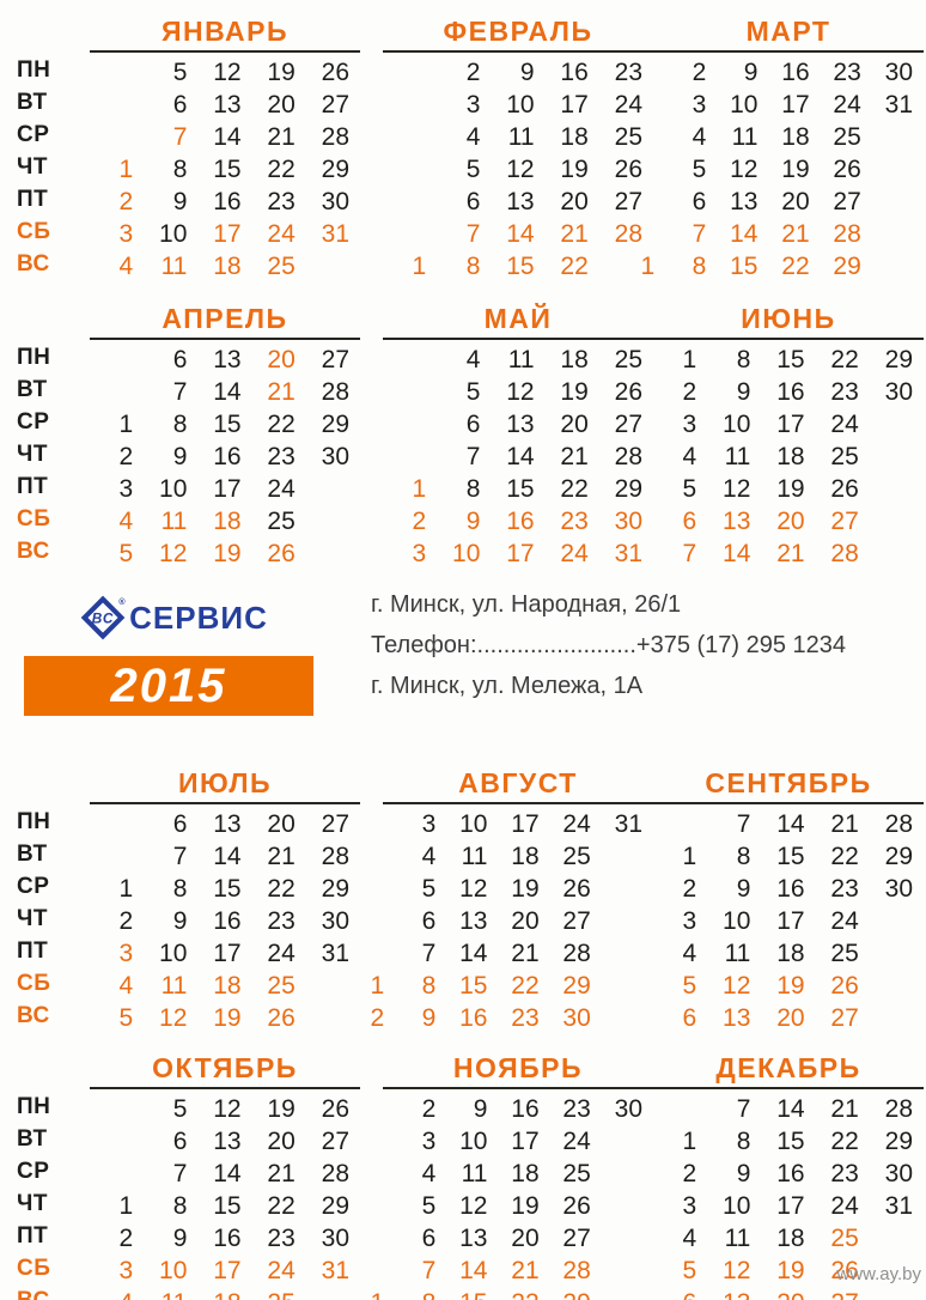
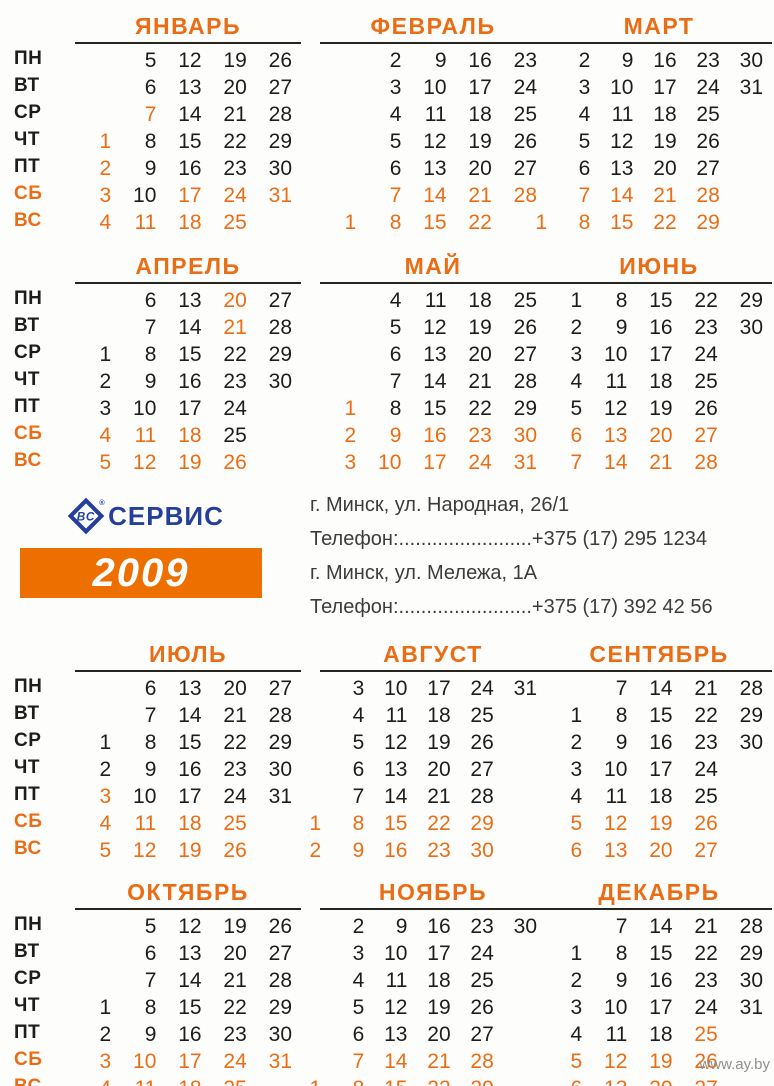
  ПН
  ВТ
  СР
  ЧТ
  ПТ
  СБ
  ВС
  ЯНВАРЬ
  	5	12	19	26
  	6	13	20	27
  	7	14	21	28
  1	8	15	22	29
  2	9	16	23	30
  3	10	17	24	31
  4	11	18	25
  ФЕВРАЛЬ
  	2	9	16	23
  	3	10	17	24
  	4	11	18	25
  	5	12	19	26
  	6	13	20	27
  	7	14	21	28
  1	8	15	22
  МАРТ
  	2	9	16	23	30
  	3	10	17	24	31
  	4	11	18	25
  	5	12	19	26
  	6	13	20	27
  	7	14	21	28
  1	8	15	22	29
  ПН
  ВТ
  СР
  ЧТ
  ПТ
  СБ
  ВС
  АПРЕЛЬ
  	6	13	20	27
  	7	14	21	28
  1	8	15	22	29
  2	9	16	23	30
  3	10	17	24
  4	11	18	25
  5	12	19	26
  МАЙ
  	4	11	18	25
  	5	12	19	26
  	6	13	20	27
  	7	14	21	28
  1	8	15	22	29
  2	9	16	23	30
  3	10	17	24	31
  ИЮНЬ
  1	8	15	22	29
  2	9	16	23	30
  3	10	17	24
  4	11	18	25
  5	12	19	26
  6	13	20	27
  7	14	21	28
  ВС
  ®
  СЕРВИС
- 2015
+ 2009
  г. Минск, ул. Народная, 26/1
  Телефон:........................+375 (17) 295 1234
  г. Минск, ул. Мележа, 1А
+ Телефон:........................+375 (17) 392 42 56
  ПН
  ВТ
  СР
  ЧТ
  ПТ
  СБ
  ВС
  ИЮЛЬ
  	6	13	20	27
  	7	14	21	28
  1	8	15	22	29
  2	9	16	23	30
  3	10	17	24	31
  4	11	18	25
  5	12	19	26
  АВГУСТ
  	3	10	17	24	31
  	4	11	18	25
  	5	12	19	26
  	6	13	20	27
  	7	14	21	28
  1	8	15	22	29
  2	9	16	23	30
  СЕНТЯБРЬ
  	7	14	21	28
  1	8	15	22	29
  2	9	16	23	30
  3	10	17	24
  4	11	18	25
  5	12	19	26
  6	13	20	27
  ПН
  ВТ
  СР
  ЧТ
  ПТ
  СБ
  ОКТЯБРЬ
  	5	12	19	26
  	6	13	20	27
  	7	14	21	28
  1	8	15	22	29
  2	9	16	23	30
  3	10	17	24	31
  НОЯБРЬ
  	2	9	16	23	30
  	3	10	17	24
  	4	11	18	25
  	5	12	19	26
  	6	13	20	27
  	7	14	21	28
  ДЕКАБРЬ
  	7	14	21	28
  1	8	15	22	29
  2	9	16	23	30
  3	10	17	24	31
  4	11	18	25
  5	12	19	26
  www.ay.by
